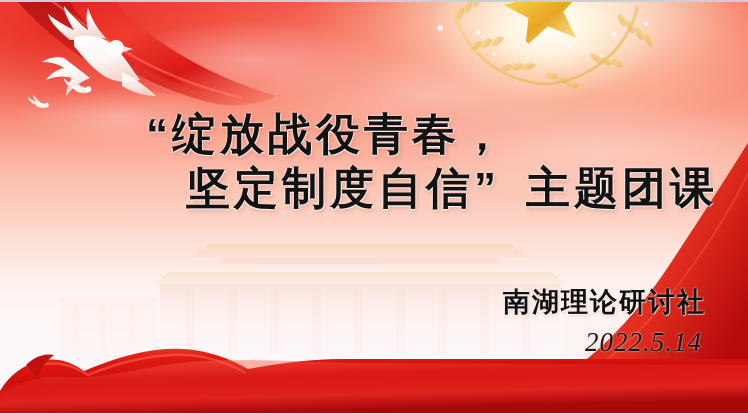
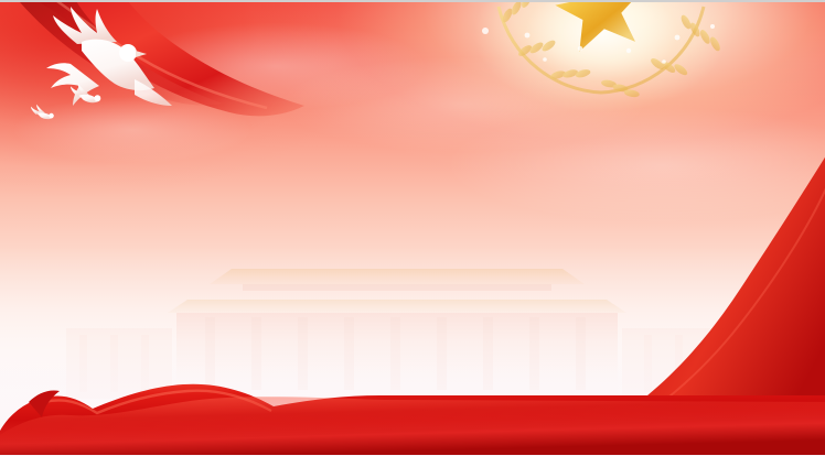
- “绽放战役青春，
- 坚定制度自信” 主题团课
- 南湖理论研讨社
- 2022.5.14
